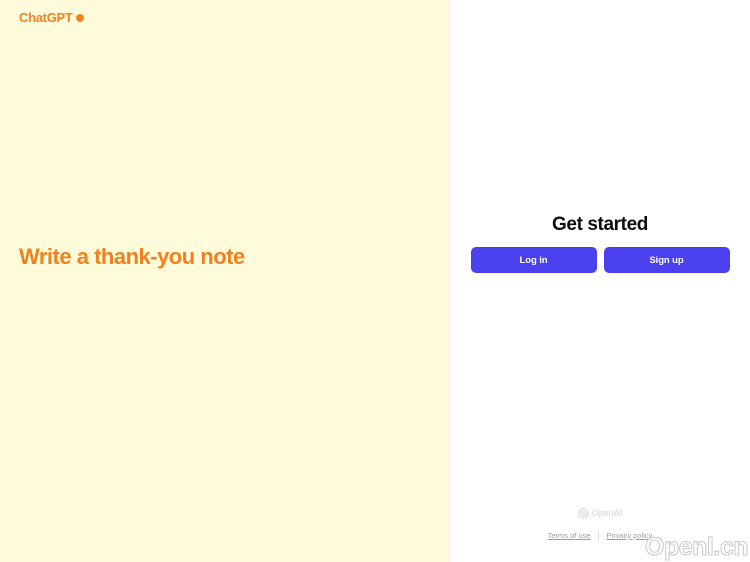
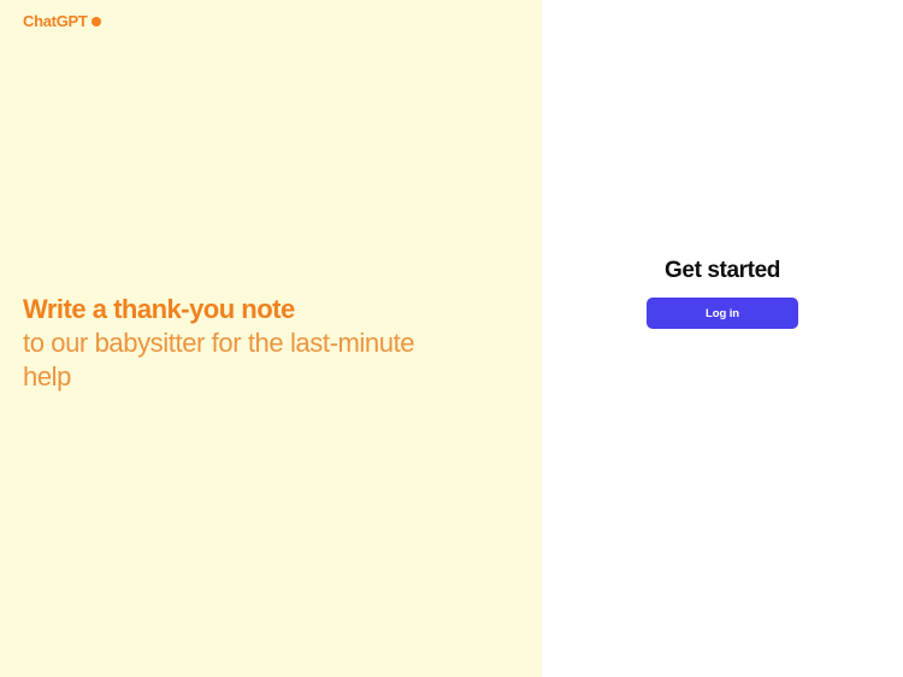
  ChatGPT
  Write a thank-you note
+ to our babysitter for the last-minute
+ help
  Get started
  Log in
- Sign up
- OpenAI
- Terms of use
- |
- Privacy policy
- Openl.cn
